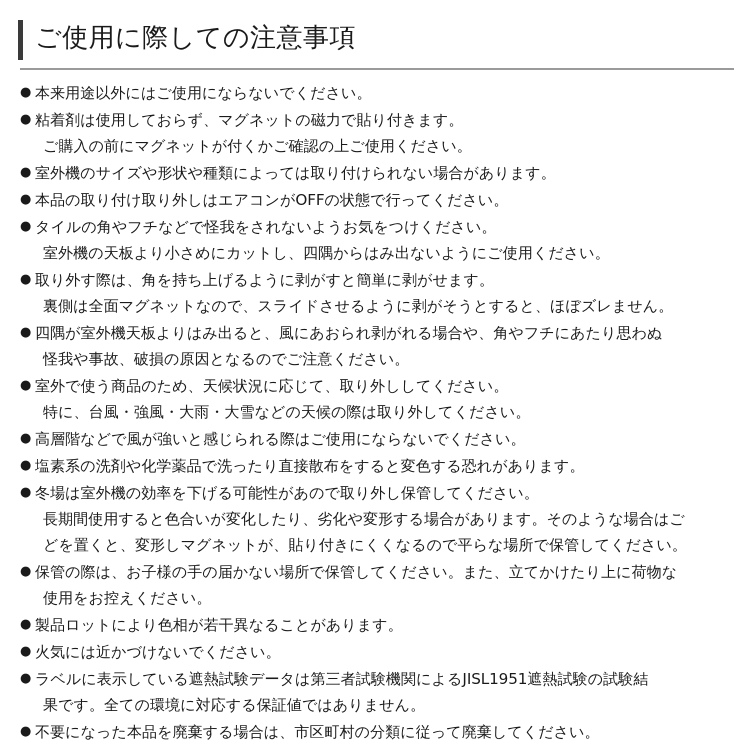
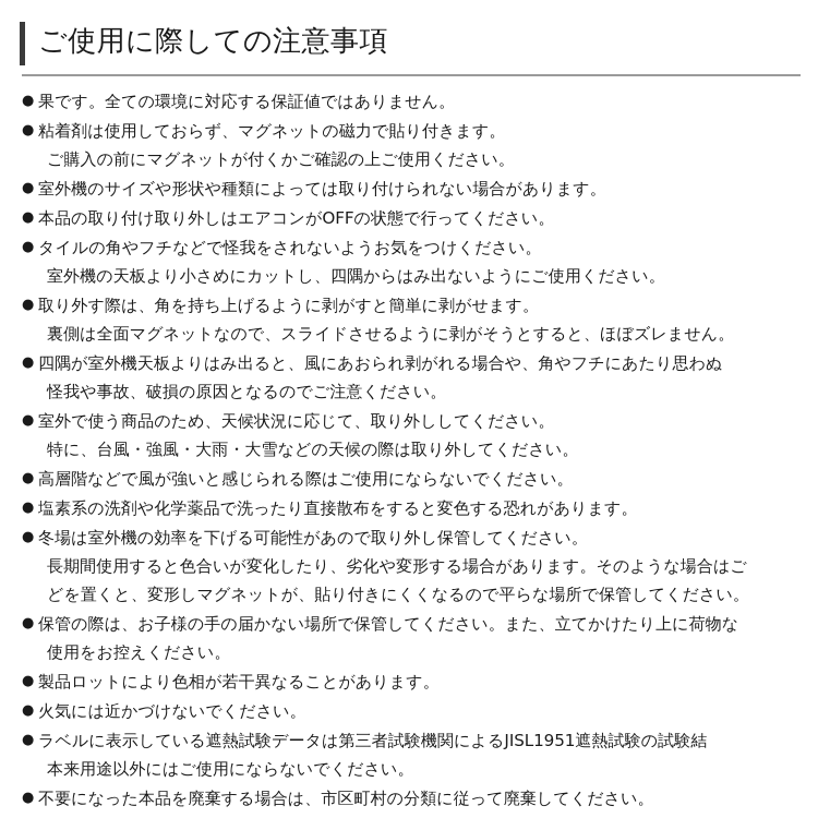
  ご使用に際しての注意事項
  ●
- 本来用途以外にはご使用にならないでください。
+ 果です。全ての環境に対応する保証値ではありません。
  ●
  粘着剤は使用しておらず、マグネットの磁力で貼り付きます。
  ご購入の前にマグネットが付くかご確認の上ご使用ください。
  ●
  室外機のサイズや形状や種類によっては取り付けられない場合があります。
  ●
  本品の取り付け取り外しはエアコンがOFFの状態で行ってください。
  ●
  タイルの角やフチなどで怪我をされないようお気をつけください。
  室外機の天板より小さめにカットし、四隅からはみ出ないようにご使用ください。
  ●
  取り外す際は、角を持ち上げるように剥がすと簡単に剥がせます。
  裏側は全面マグネットなので、スライドさせるように剥がそうとすると、ほぼズレません。
  ●
  四隅が室外機天板よりはみ出ると、風にあおられ剥がれる場合や、角やフチにあたり思わぬ
  怪我や事故、破損の原因となるのでご注意ください。
  ●
  室外で使う商品のため、天候状況に応じて、取り外ししてください。
  特に、台風・強風・大雨・大雪などの天候の際は取り外してください。
  ●
  高層階などで風が強いと感じられる際はご使用にならないでください。
  ●
  塩素系の洗剤や化学薬品で洗ったり直接散布をすると変色する恐れがあります。
  ●
  冬場は室外機の効率を下げる可能性があので取り外し保管してください。
  長期間使用すると色合いが変化したり、劣化や変形する場合があります。そのような場合はご
  どを置くと、変形しマグネットが、貼り付きにくくなるので平らな場所で保管してください。
  ●
  保管の際は、お子様の手の届かない場所で保管してください。また、立てかけたり上に荷物な
  使用をお控えください。
  ●
  製品ロットにより色相が若干異なることがあります。
  ●
  火気には近かづけないでください。
  ●
  ラベルに表示している遮熱試験データは第三者試験機関によるJISL1951遮熱試験の試験結
- 果です。全ての環境に対応する保証値ではありません。
+ 本来用途以外にはご使用にならないでください。
  ●
  不要になった本品を廃棄する場合は、市区町村の分類に従って廃棄してください。
